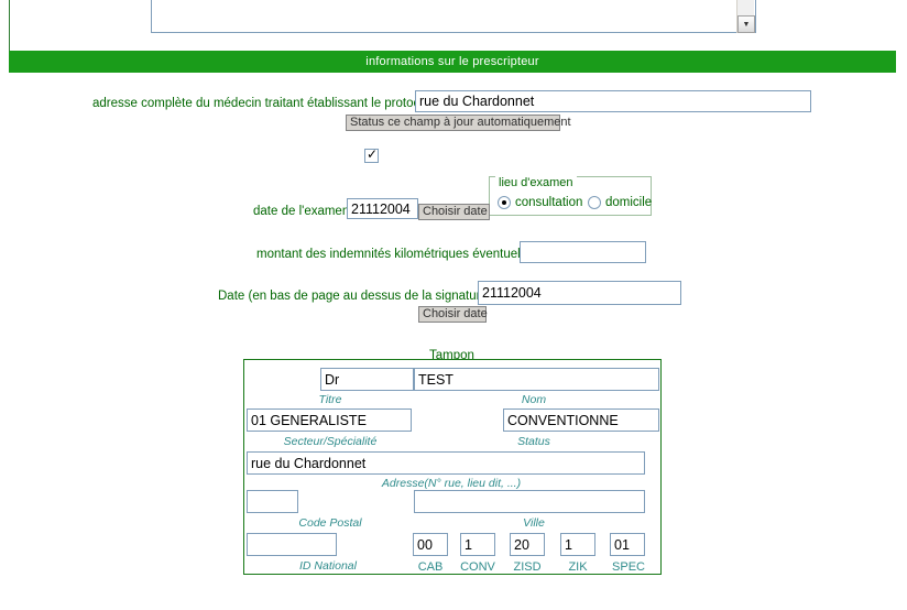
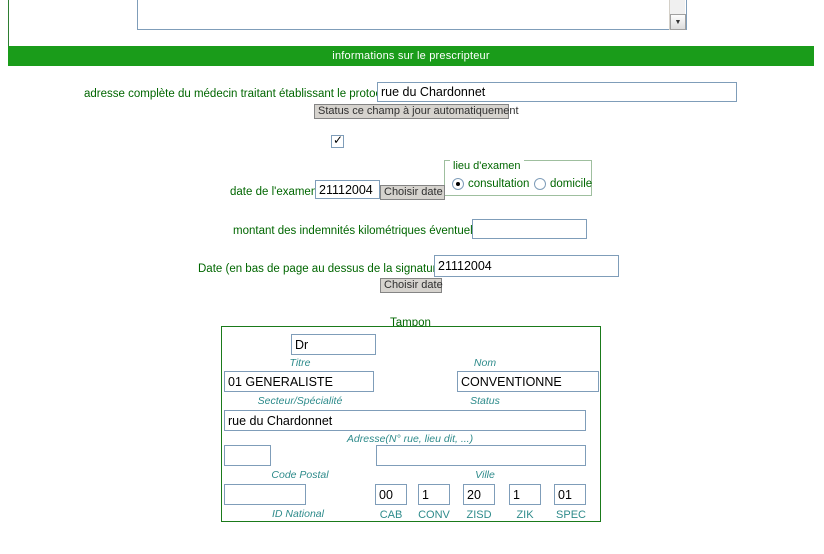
  informations sur le prescripteur
  adresse complète du médecin traitant établissant le proto
  rue du Chardonnet
  Status ce champ à jour automatiquement
  lieu d'examen
  consultation
  domicile
  date de l'exame
  21112004
  Choisir date
  montant des indemnités kilométriques éventue
  Date (en bas de page au dessus de la signatu
  21112004
  Choisir date
  Tampon
  Dr
- TEST
  Titre
  Nom
  01 GENERALISTE
  CONVENTIONNE
  Secteur/Spécialité
  Status
  rue du Chardonnet
  Adresse(N° rue, lieu dit, ...)
  Code Postal
  Ville
  ID National
  00
  CAB
  1
  CONV
  20
  ZISD
  1
  ZIK
  01
  SPEC
